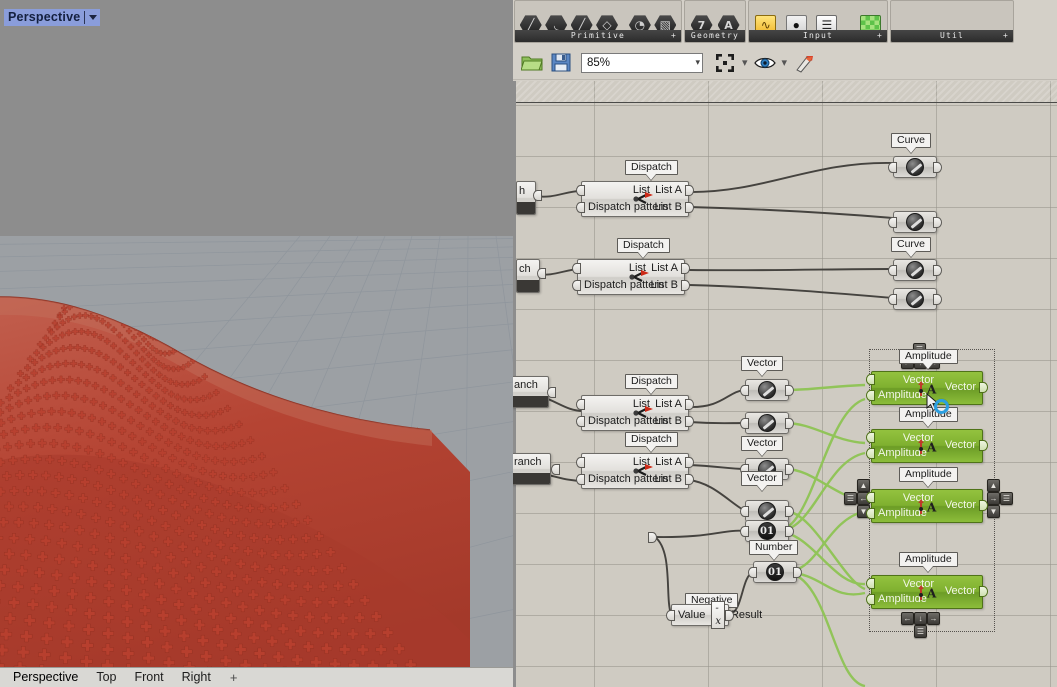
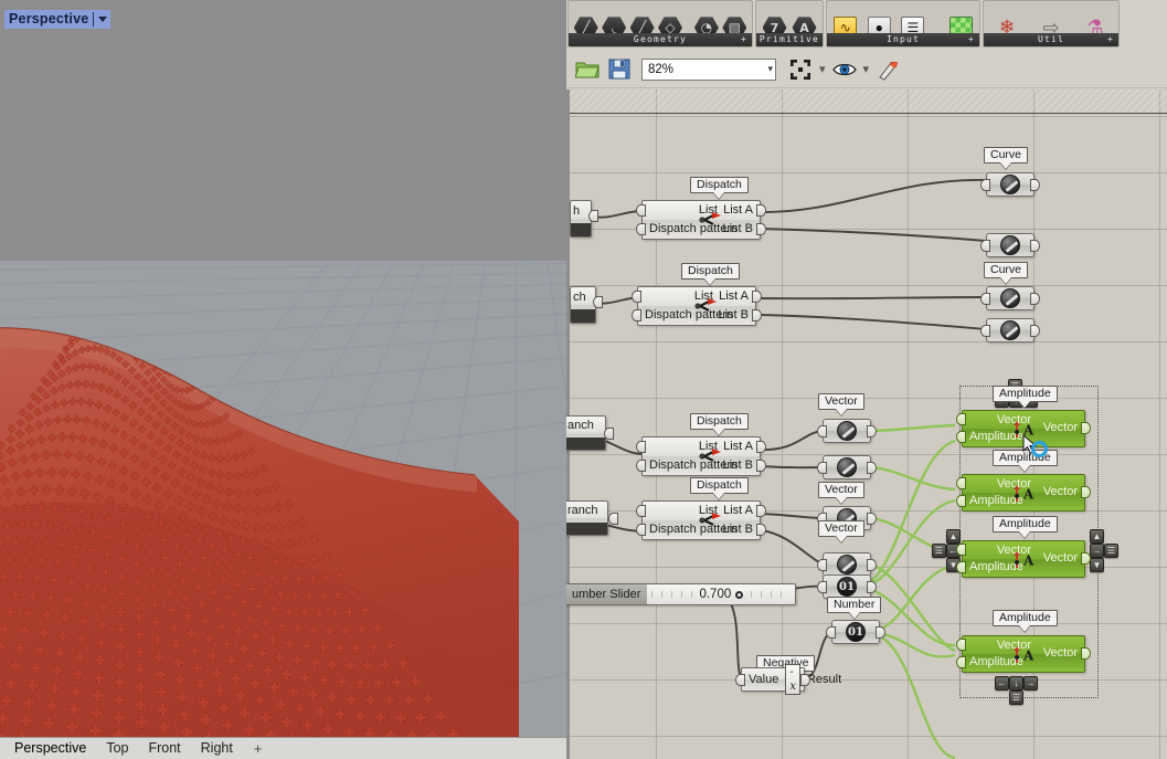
  Perspective
  Perspective
  Top
  Front
  Right
  +
  ╱
  ◟
  ╱
  ◇
  ◔
  ▧
- Primitive
+ Geometry
  +
  7
  A
- Geometry
+ Primitive
  ∿
  ●
  ☰
  Input
  +
+ ❄
+ ⇨
+ ⚗
  Util
  +
- 85%
+ 82%
  ▾
  ▾
  ▾
  h
  ch
  anch
  ranch
  Dispatch
  List
  Dispatch pattern
  List A
  List B
  Dispatch
  List
  Dispatch pattern
  List A
  List B
  Dispatch
  List
  Dispatch pattern
  List A
  List B
  Dispatch
  List
  Dispatch pattern
  List A
  List B
  Curve
  Curve
  Vector
  Vector
  Vector
  01
  Number
  01
+ umber Slider
+ 0.700
  Negative
  Value
  -x
  Result
  ▲
  ←
  ▼
  ☰
  ▲
  →
  ▼
  ☰
  ←
  ↓
  →
  ☰
  Amplitude
  Vector
  Amplitude
  Vector
  A
  Amplitude
  Vector
  Amplitude
  Vector
  A
  Amplitude
  Vector
  Amplitude
  Vector
  A
  Amplitude
  Vector
  Amplitude
  Vector
  A
